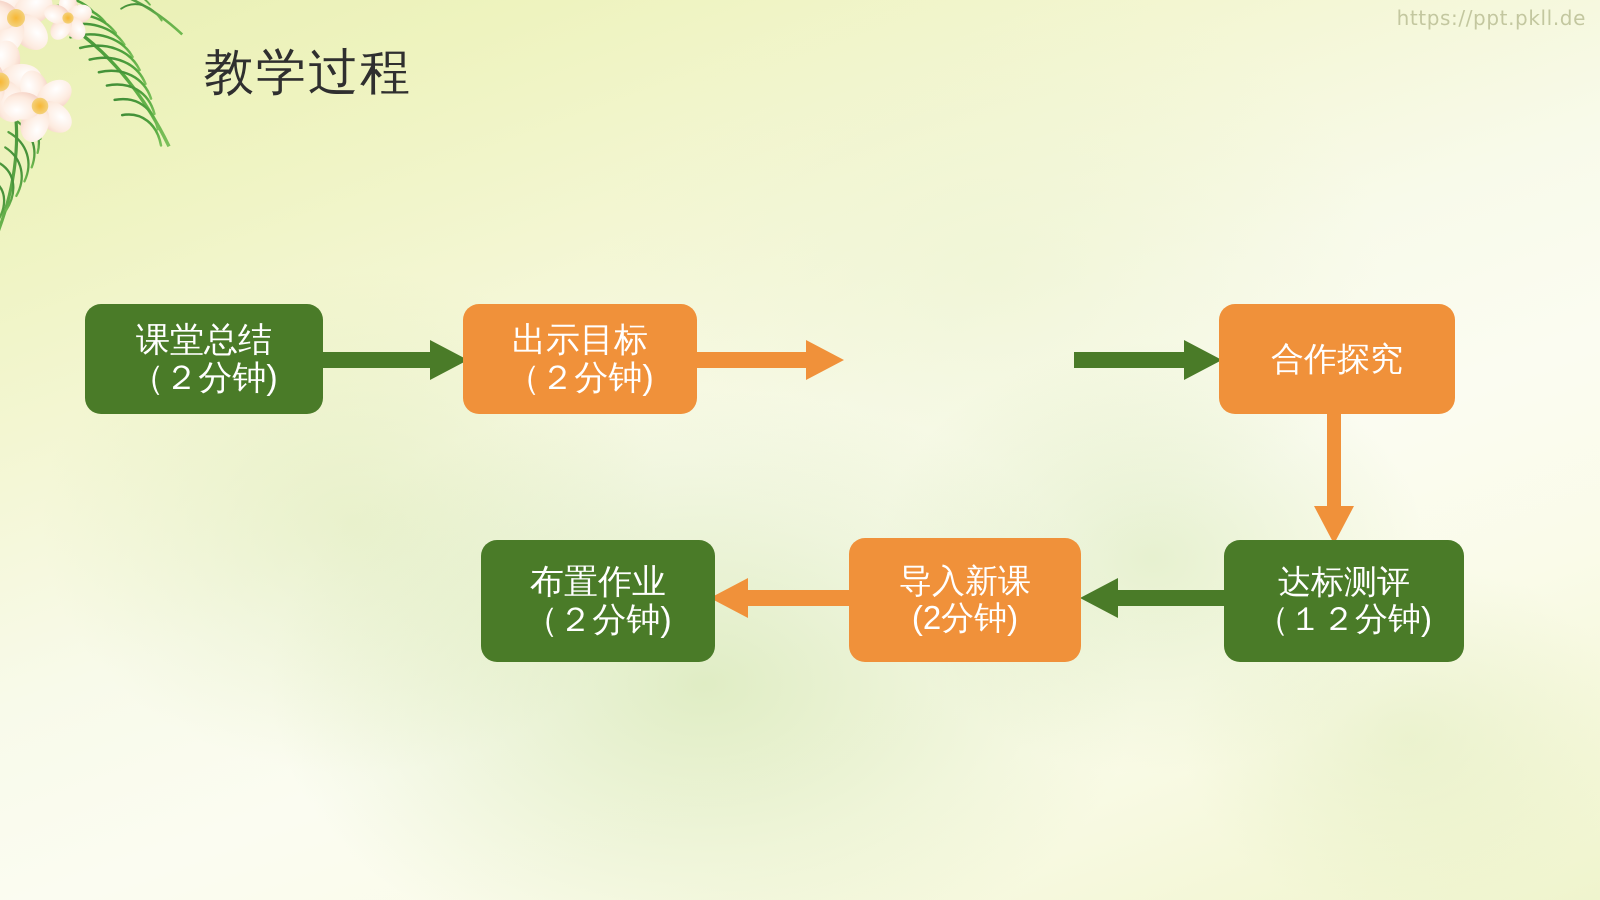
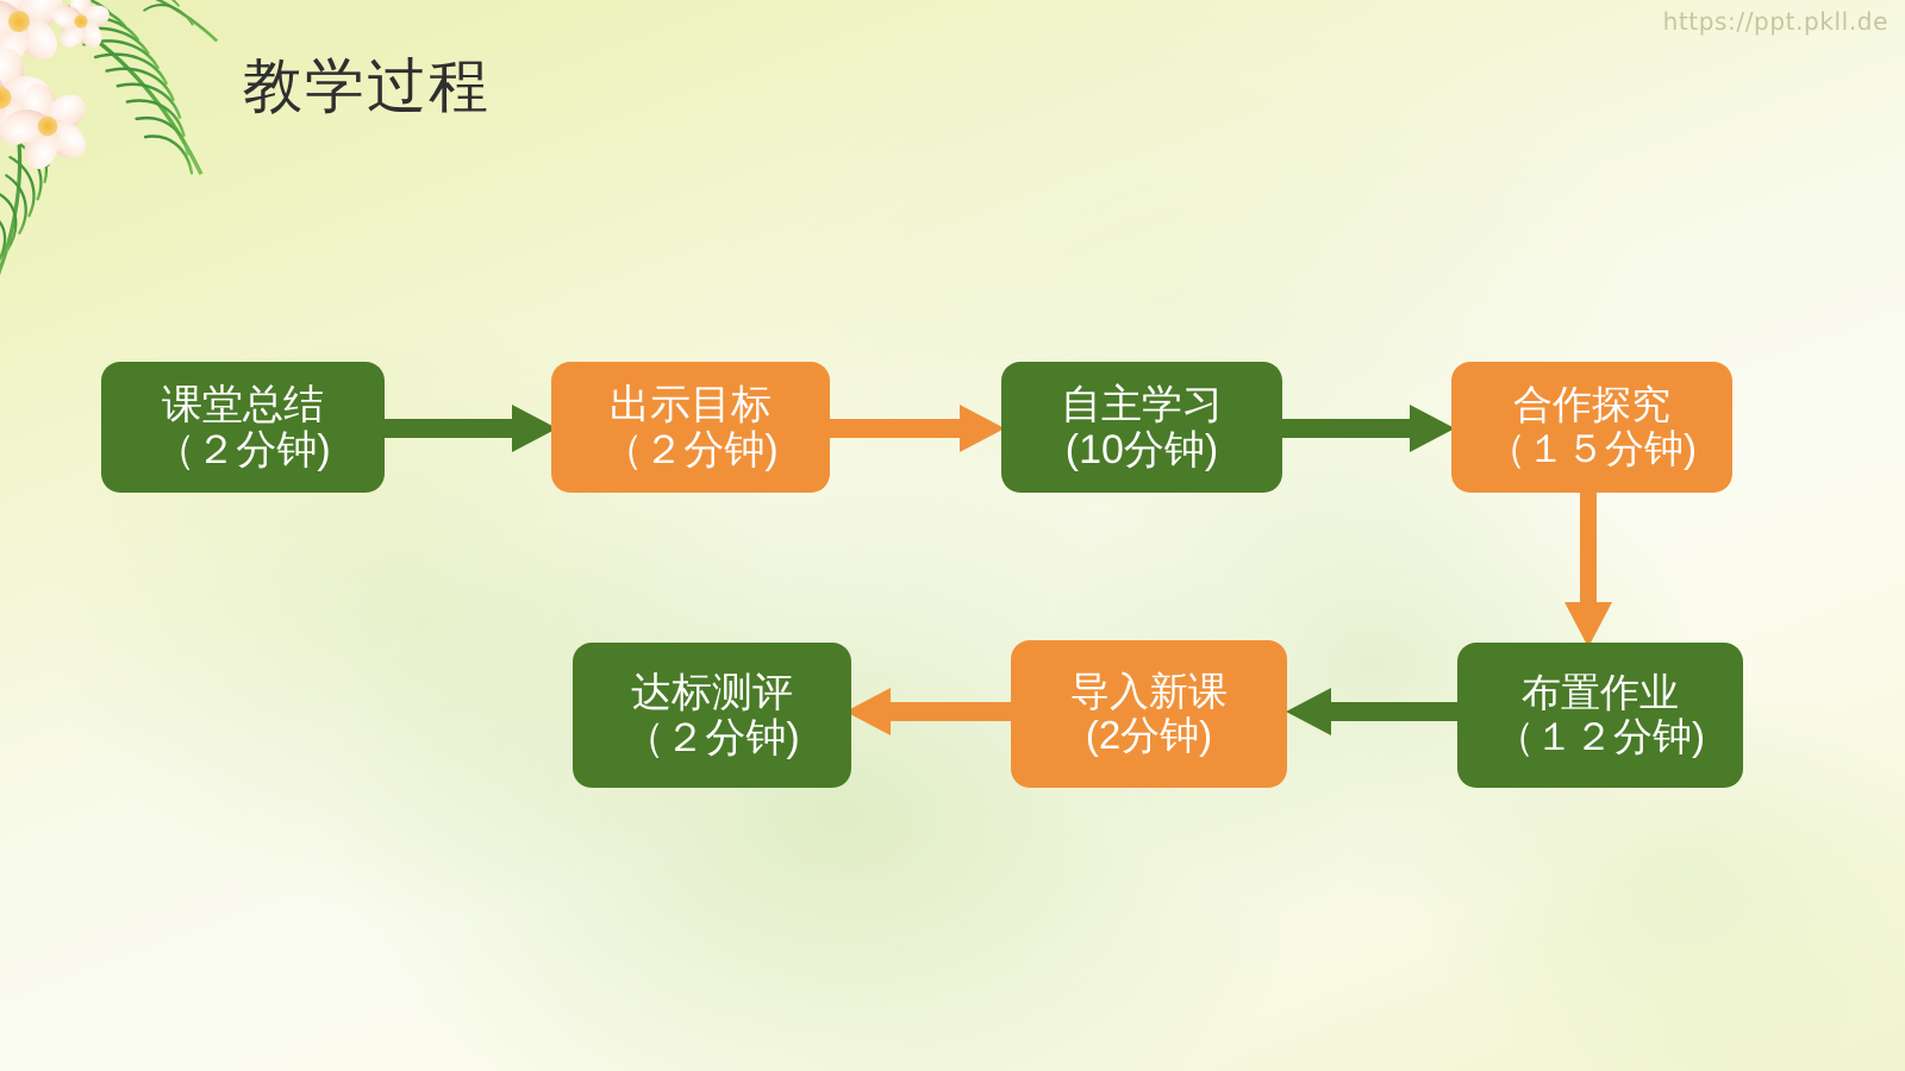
  https://ppt.pkll.de
  教学过程
  课堂总结
  （２分钟)
  出示目标
  （２分钟)
+ 自主学习
+ (10分钟)
  合作探究
+ （１５分钟)
- 达标测评
+ 布置作业
  （１２分钟)
  导入新课
  (2分钟)
- 布置作业
+ 达标测评
  （２分钟)
